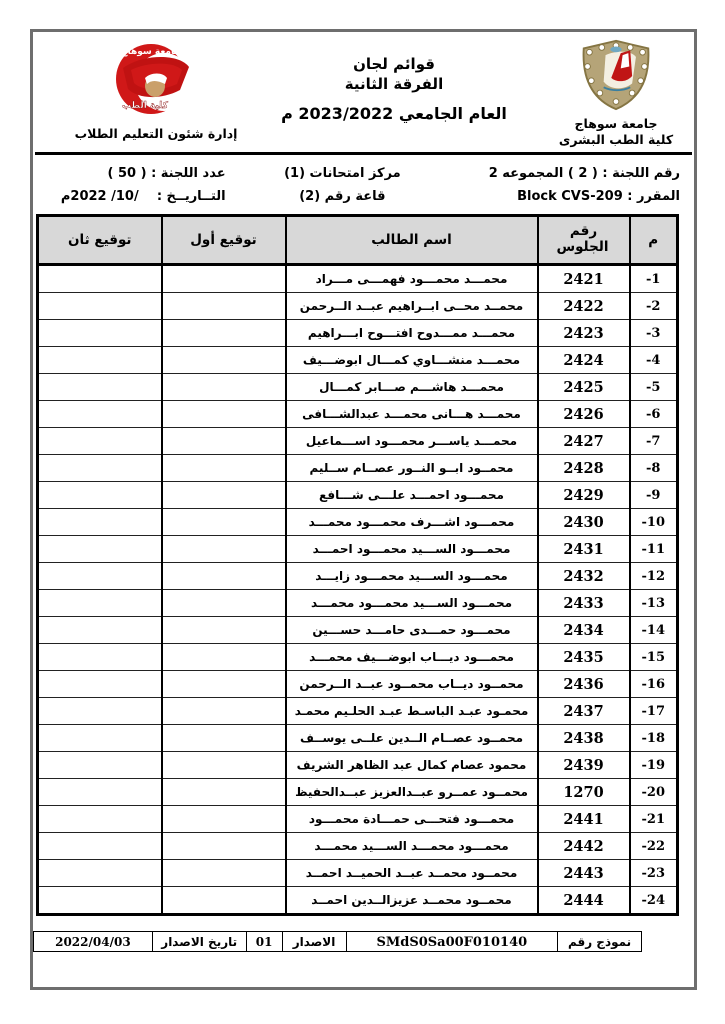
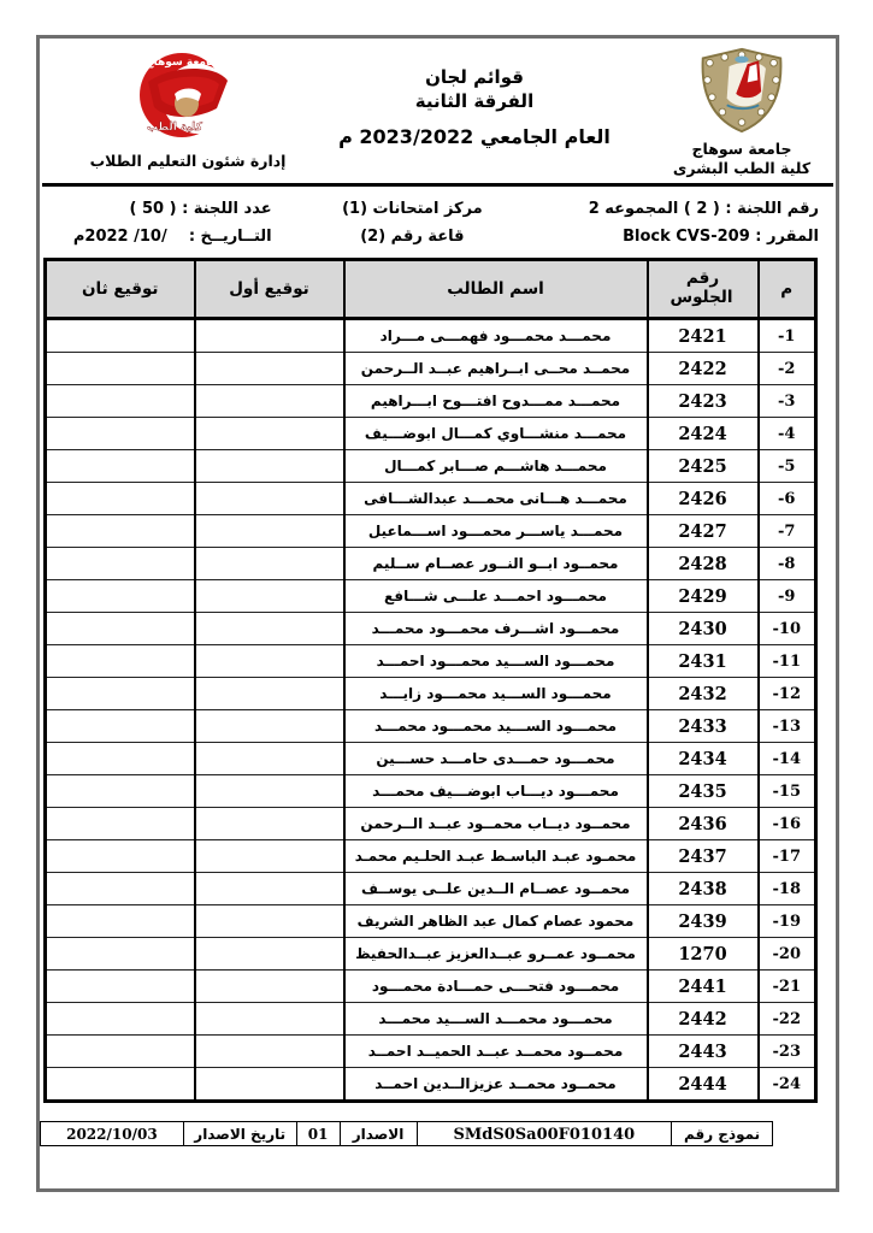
  جامعة سوهاج
  كلية الطب البشرى
  قوائم لجان
  الفرقة الثانية
  العام الجامعي 2023/2022 م
  جامعة سوهاج
  كلية الطب
  إدارة شئون التعليم الطلاب
  رقم اللجنة : ( 2 ) المجموعه 2
  مركز امتحانات (1)
  عدد اللجنة : ( 50 )
  المقرر : Block CVS-209
  قاعة رقم (2)
  التــاريــخ : /10/ 2022م
  م	رقم الجلوس	اسم الطالب	توقيع أول	توقيع ثان
  -1	2421	محمـــد محمـــود فهمـــى مـــراد
  -2	2422	محمــد محــى ابــراهيم عبــد الــرحمن
  -3	2423	محمـــد ممـــدوح افتـــوح ابـــراهيم
  -4	2424	محمـــد منشـــاوي كمـــال ابوضـــيف
  -5	2425	محمـــد هاشـــم صـــابر كمـــال
  -6	2426	محمـــد هـــانى محمـــد عبدالشـــافى
  -7	2427	محمـــد ياســـر محمـــود اســـماعيل
  -8	2428	محمــود ابــو النــور عصــام ســليم
  -9	2429	محمـــود احمـــد علـــى شـــافع
  -10	2430	محمـــود اشـــرف محمـــود محمـــد
  -11	2431	محمـــود الســـيد محمـــود احمـــد
  -12	2432	محمـــود الســـيد محمـــود زايـــد
  -13	2433	محمـــود الســـيد محمـــود محمـــد
  -14	2434	محمـــود حمـــدى حامـــد حســـين
  -15	2435	محمـــود ديـــاب ابوضـــيف محمـــد
  -16	2436	محمــود ديــاب محمــود عبــد الــرحمن
  -17	2437	محمـود عبـد الباسـط عبـد الحلـيم محمـد
  -18	2438	محمــود عصــام الــدين علــى يوســف
  -19	2439	محمود عصام كمال عبد الظاهر الشريف
  -20	1270	محمــود عمــرو عبــدالعزيز عبــدالحفيظ
  -21	2441	محمـــود فتحـــى حمـــادة محمـــود
  -22	2442	محمـــود محمـــد الســـيد محمـــد
  -23	2443	محمــود محمــد عبــد الحميــد احمــد
  -24	2444	محمــود محمــد عزيزالــدين احمــد
  نموذج رقم
  SMdS0Sa00F010140
  الاصدار
  01
  تاريخ الاصدار
- 2022/04/03
+ 2022/10/03
